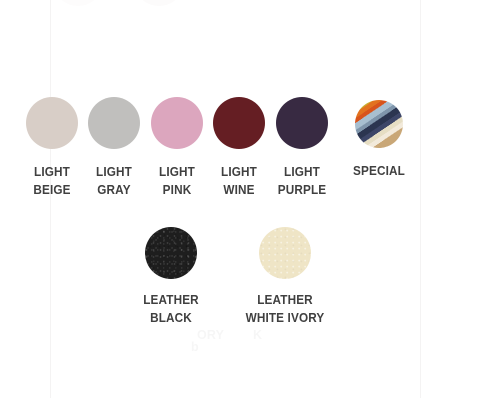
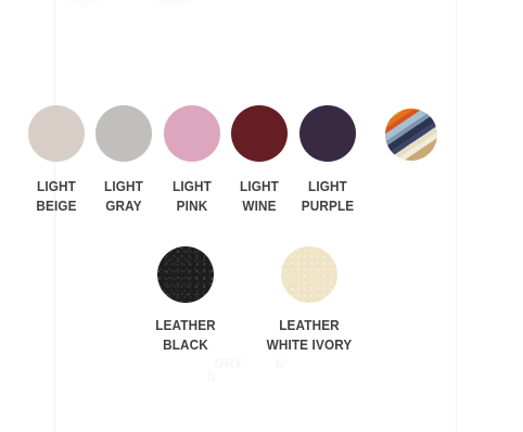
  LIGHT
  BEIGE
  LIGHT
  GRAY
  LIGHT
  PINK
  LIGHT
  WINE
  LIGHT
  PURPLE
- SPECIAL
  LEATHER
  BLACK
  LEATHER
  WHITE IVORY
